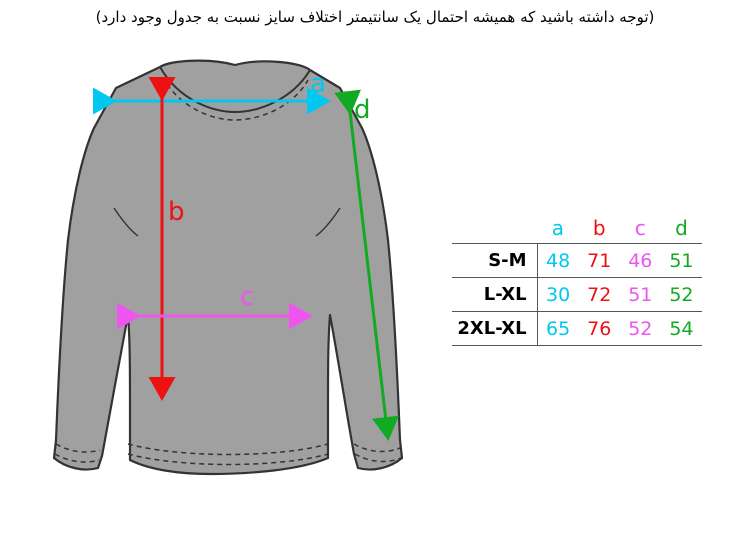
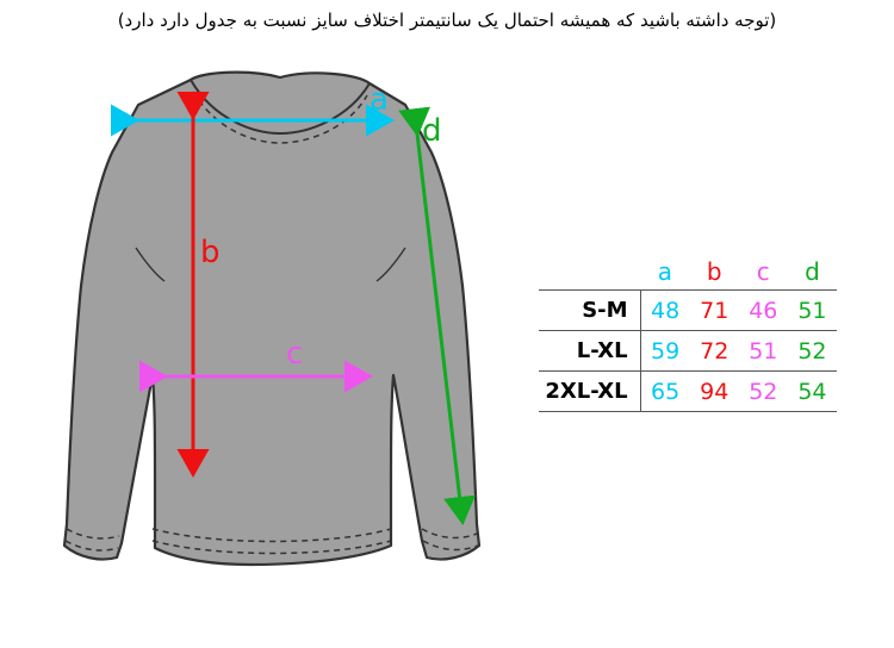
- (توجه داشته باشید که همیشه احتمال یک سانتیمتر اختلاف سایز نسبت به جدول وجود دارد)
+ (توجه داشته باشید که همیشه احتمال یک سانتیمتر اختلاف سایز نسبت به جدول دارد دارد)
  a
  b
  c
  d
  	a	b	c	d
  S-M	48	71	46	51
- L-XL	30	72	51	52
+ L-XL	59	72	51	52
- 2XL-XL	65	76	52	54
+ 2XL-XL	65	94	52	54
